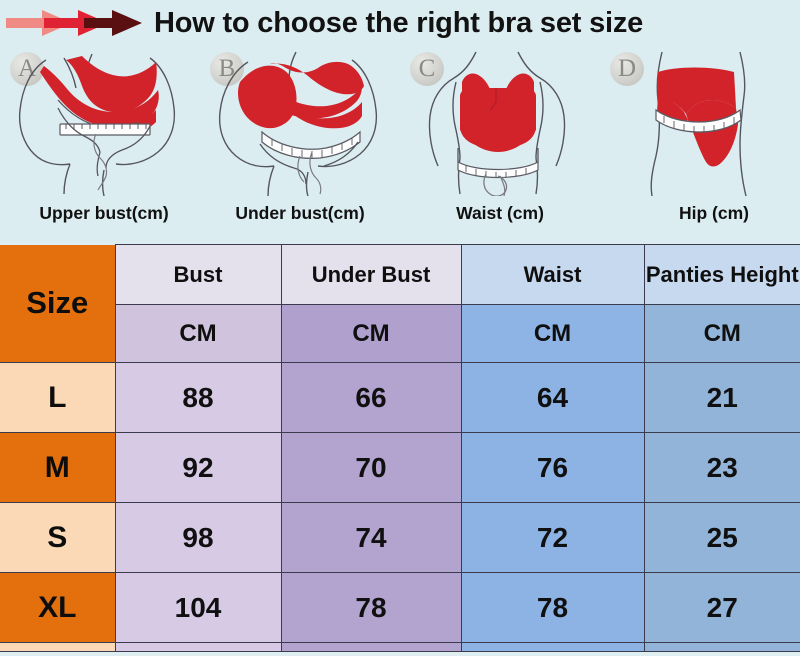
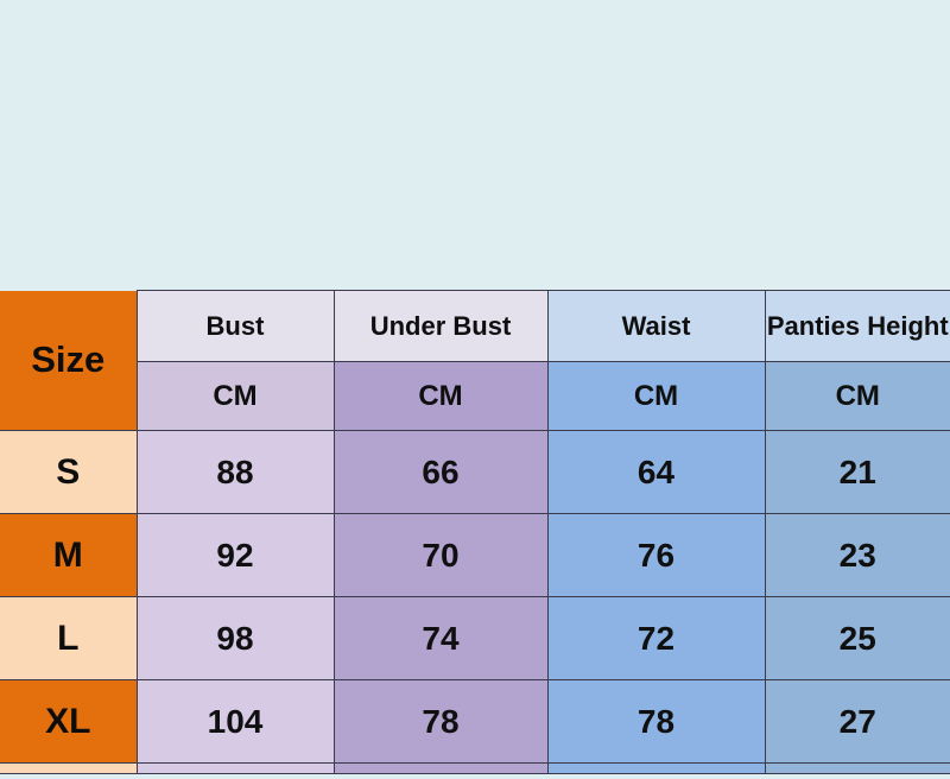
- How to choose the right bra set size
- A
- Upper bust(cm)
- B
- Under bust(cm)
- C
- Waist (cm)
- D
- Hip (cm)
  Size	Bust	Under Bust	Waist	Panties Height
  CM	CM	CM	CM
- L	88	66	64	21
+ S	88	66	64	21
  M	92	70	76	23
- S	98	74	72	25
+ L	98	74	72	25
  XL	104	78	78	27
